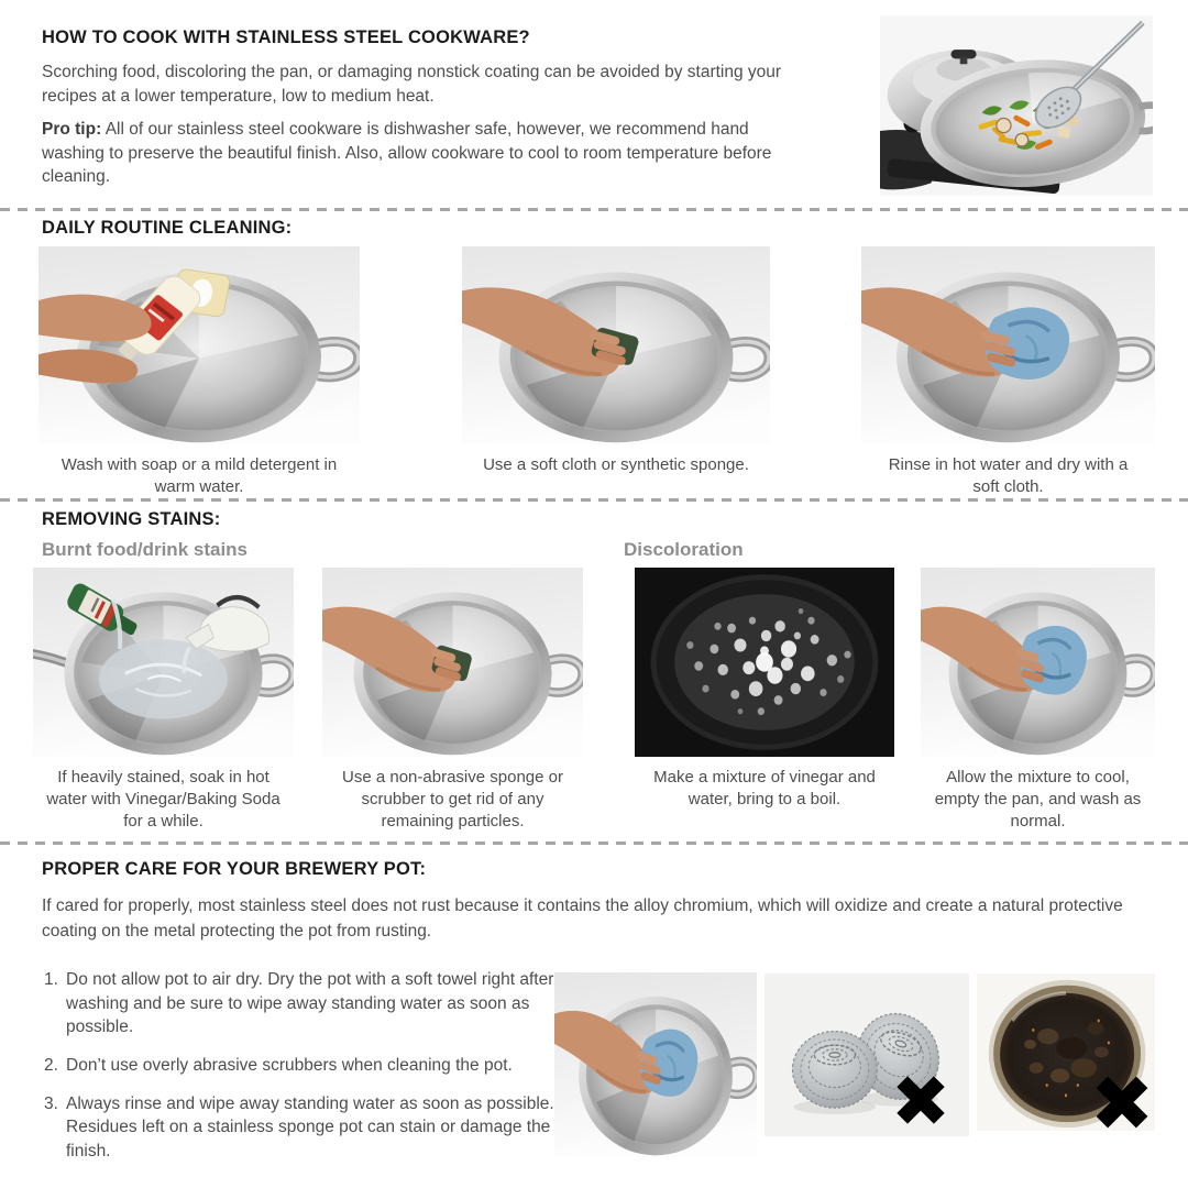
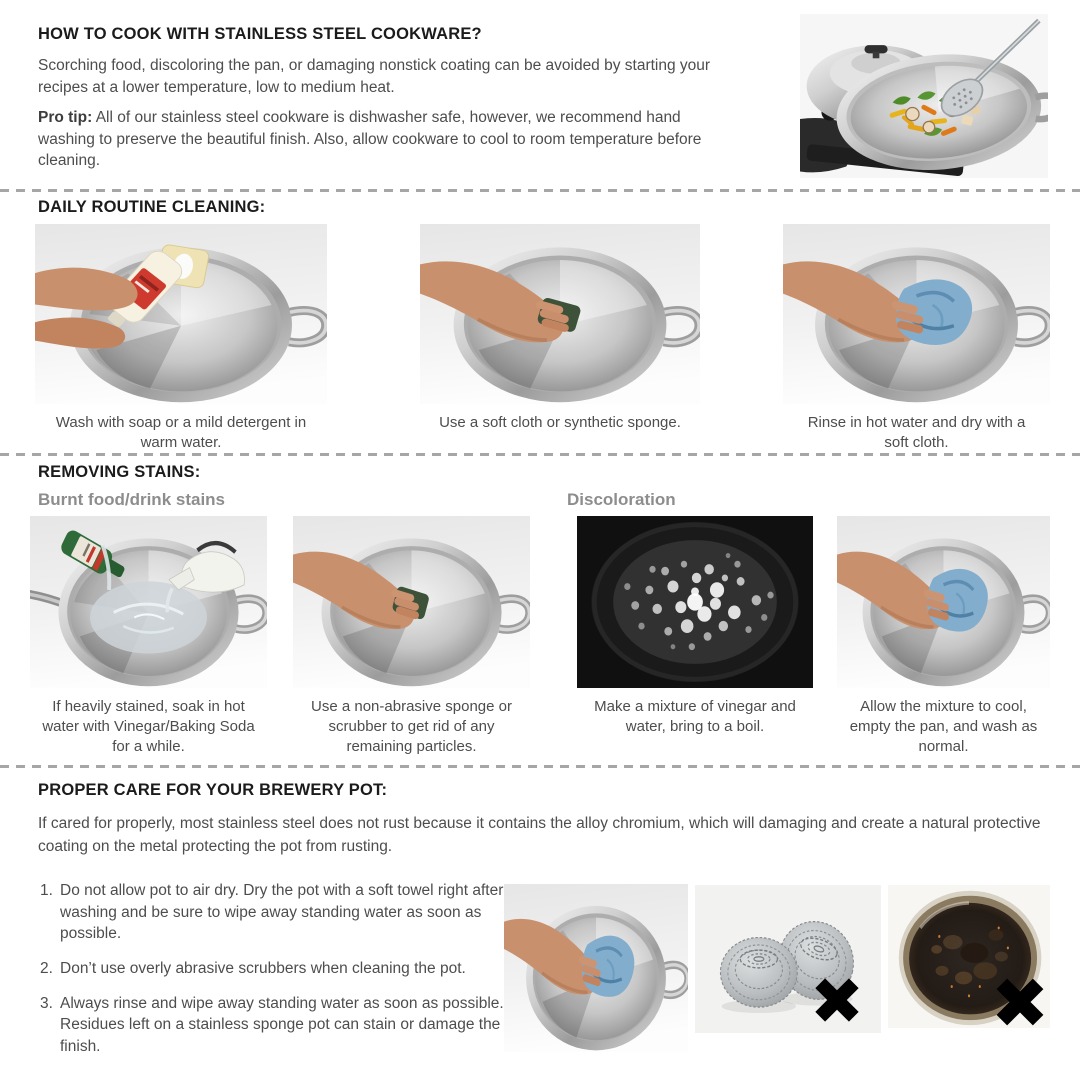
  HOW TO COOK WITH STAINLESS STEEL COOKWARE?
  Scorching food, discoloring the pan, or damaging nonstick coating can be avoided by starting your recipes at a lower temperature, low to medium heat.
  Pro tip: All of our stainless steel cookware is dishwasher safe, however, we recommend hand washing to preserve the beautiful finish. Also, allow cookware to cool to room temperature before cleaning.
  DAILY ROUTINE CLEANING:
  Wash with soap or a mild detergent in warm water.
  Use a soft cloth or synthetic sponge.
  Rinse in hot water and dry with a soft cloth.
  REMOVING STAINS:
  Burnt food/drink stains
  Discoloration
  If heavily stained, soak in hot water with Vinegar/Baking Soda for a while.
  Use a non-abrasive sponge or scrubber to get rid of any remaining particles.
  Make a mixture of vinegar and water, bring to a boil.
  Allow the mixture to cool, empty the pan, and wash as normal.
  PROPER CARE FOR YOUR BREWERY POT:
- If cared for properly, most stainless steel does not rust because it contains the alloy chromium, which will oxidize and create a natural protective coating on the metal protecting the pot from rusting.
+ If cared for properly, most stainless steel does not rust because it contains the alloy chromium, which will damaging and create a natural protective coating on the metal protecting the pot from rusting.
  1.
  Do not allow pot to air dry. Dry the pot with a soft towel right after washing and be sure to wipe away standing water as soon as possible.
  2.
  Don’t use overly abrasive scrubbers when cleaning the pot.
  3.
  Always rinse and wipe away standing water as soon as possible. Residues left on a stainless sponge pot can stain or damage the finish.
